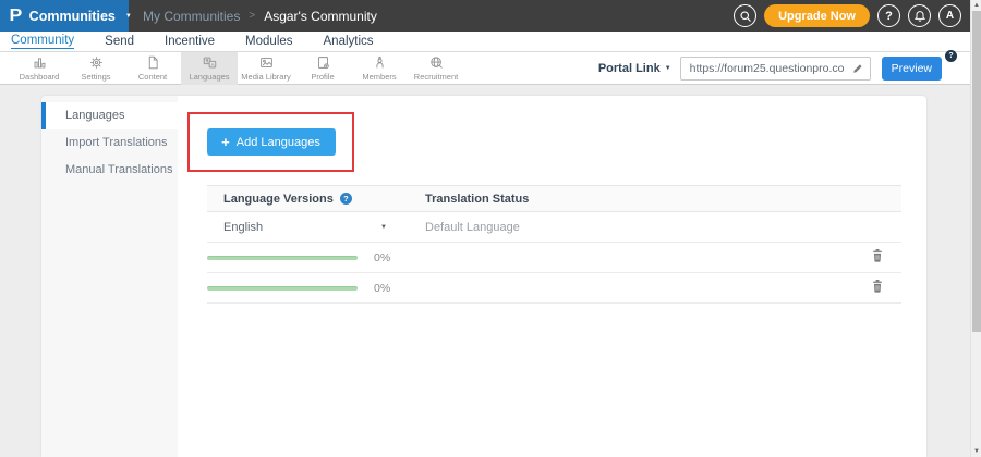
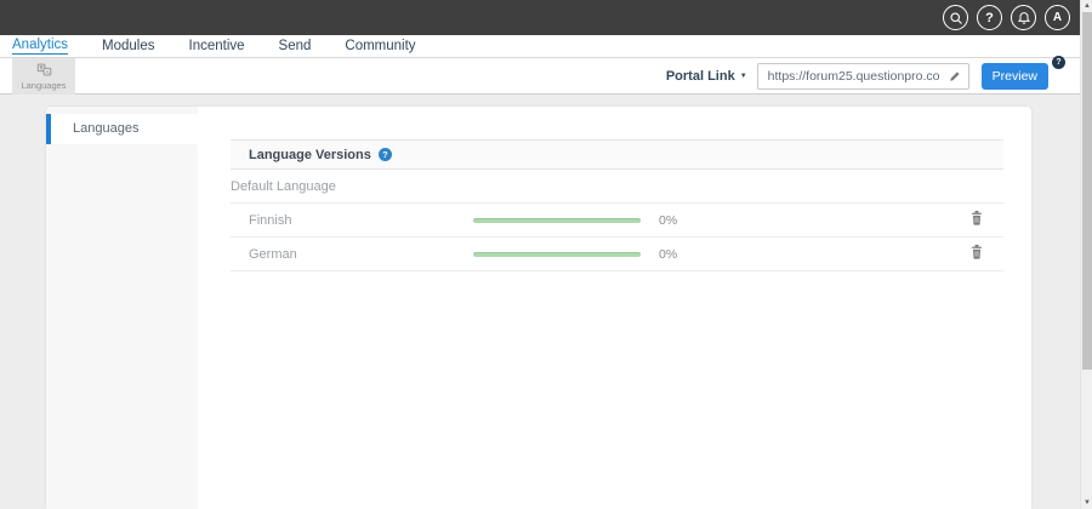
- P
- Communities
- My Communities
- >
- Asgar's Community
- Upgrade Now
  ?
  A
- Community
+ Analytics
- Send
+ Modules
  Incentive
- Modules
+ Send
- Analytics
+ Community
- Dashboard
- Settings
- Content
  Languages
- Media Library
- Profile
- Members
- Recruitment
  Portal Link
  https://forum25.questionpro.co
  Preview
  Languages
- Import Translations
- Manual Translations
- +
- Add Languages
  Language Versions
  ?
- Translation Status
- English
  Default Language
+ Finnish
  0%
+ German
  0%
